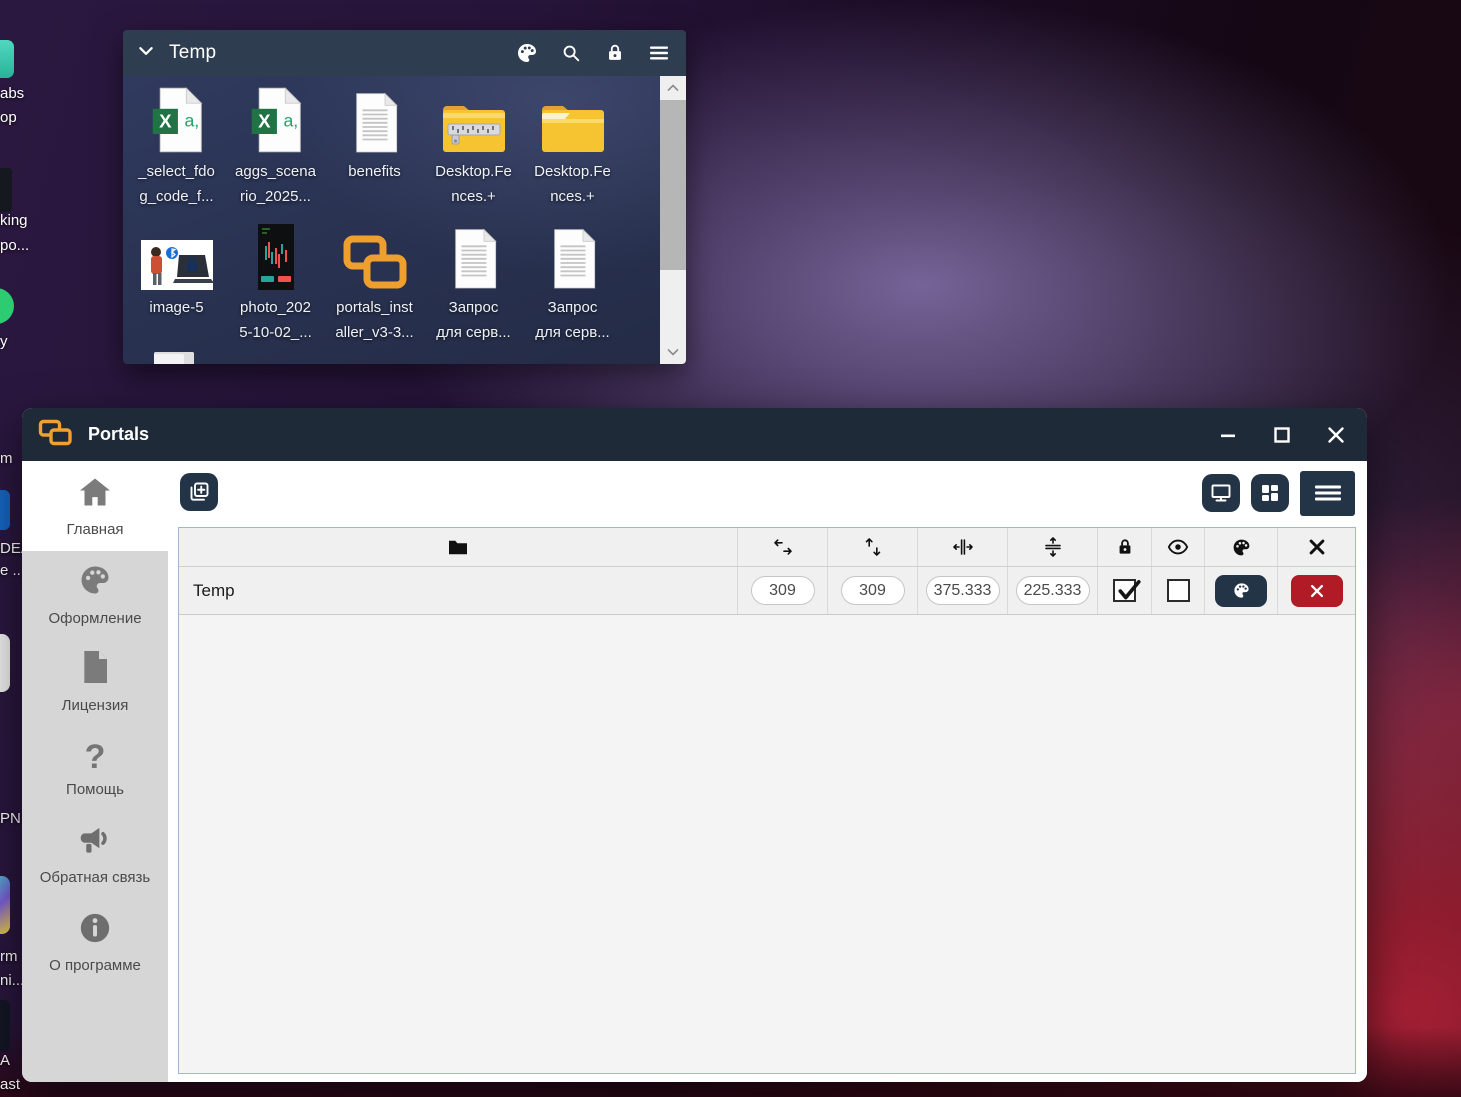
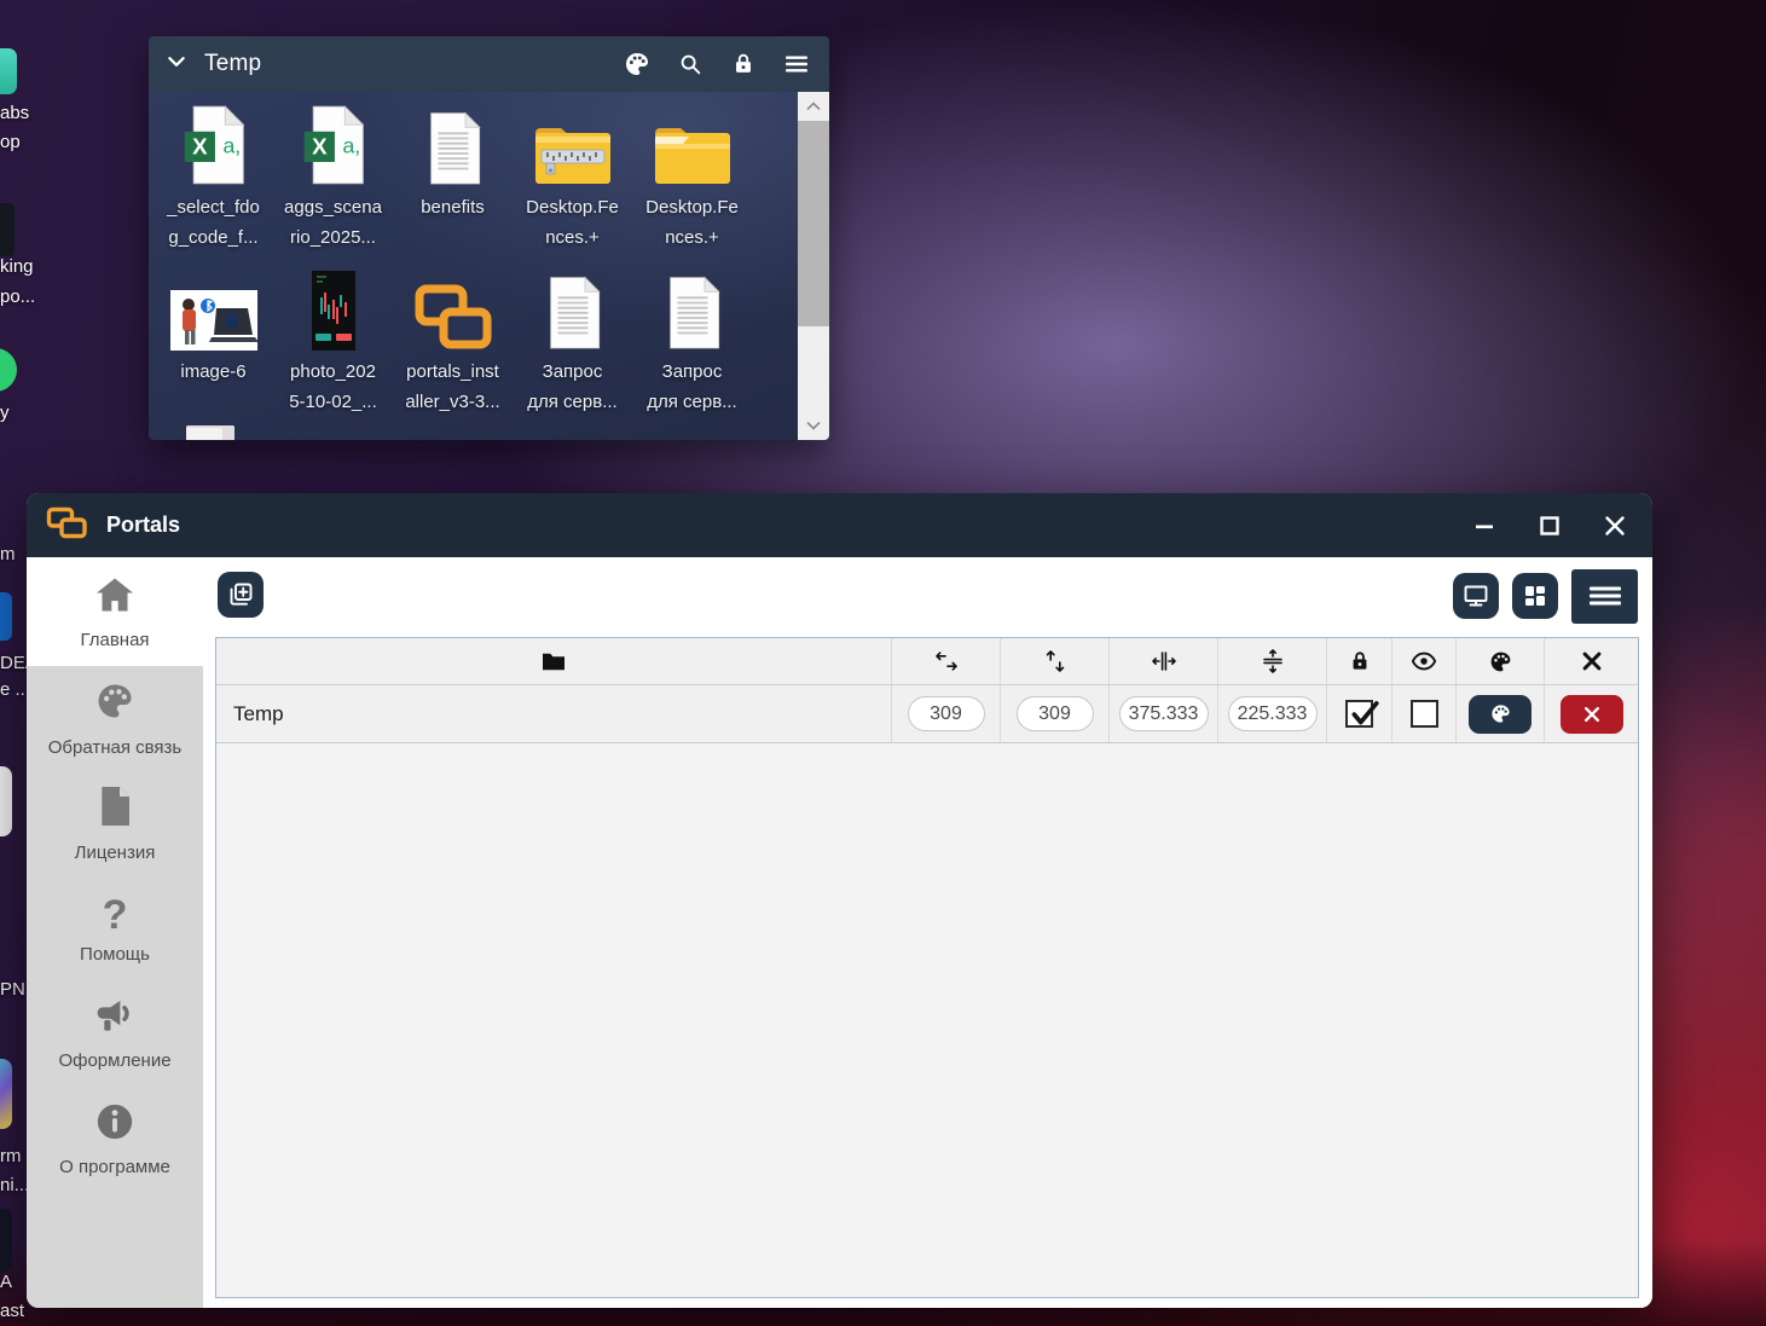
  abs
  op
  king
  po...
  y
  m
  e ..
  PN
  rm
  ni..
  A
  ast
  Temp
  X
  a,
  _select_fdo
  g_code_f...
  X
  a,
  aggs_scena
  rio_2025...
  benefits
  Desktop.Fe
  nces.+
  Desktop.Fe
  nces.+
- image-5
+ image-6
  photo_202
  5-10-02_...
  portals_inst
  aller_v3-3...
  Запрос
  для серв...
  Запрос
  для серв...
  Portals
  Главная
- Оформление
+ Обратная связь
  Лицензия
  ?
  Помощь
- Обратная связь
+ Оформление
  О программе
  Temp
  309
  309
  375.333
  225.333
